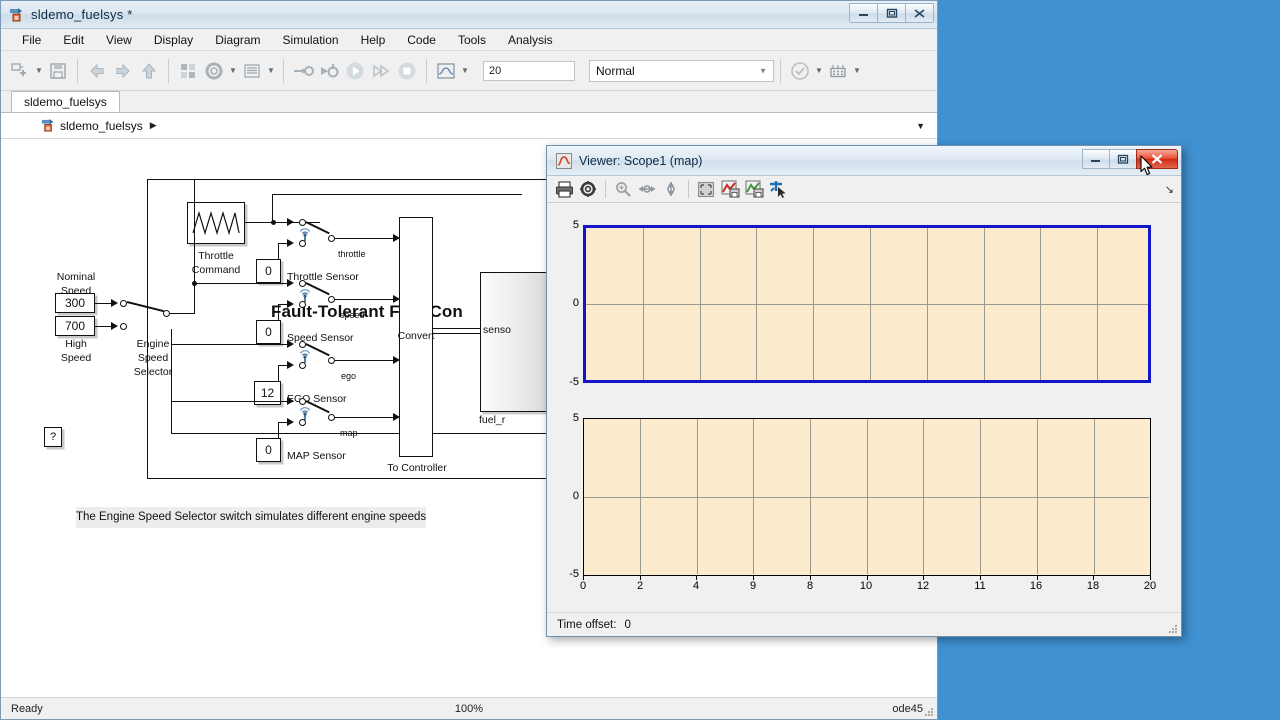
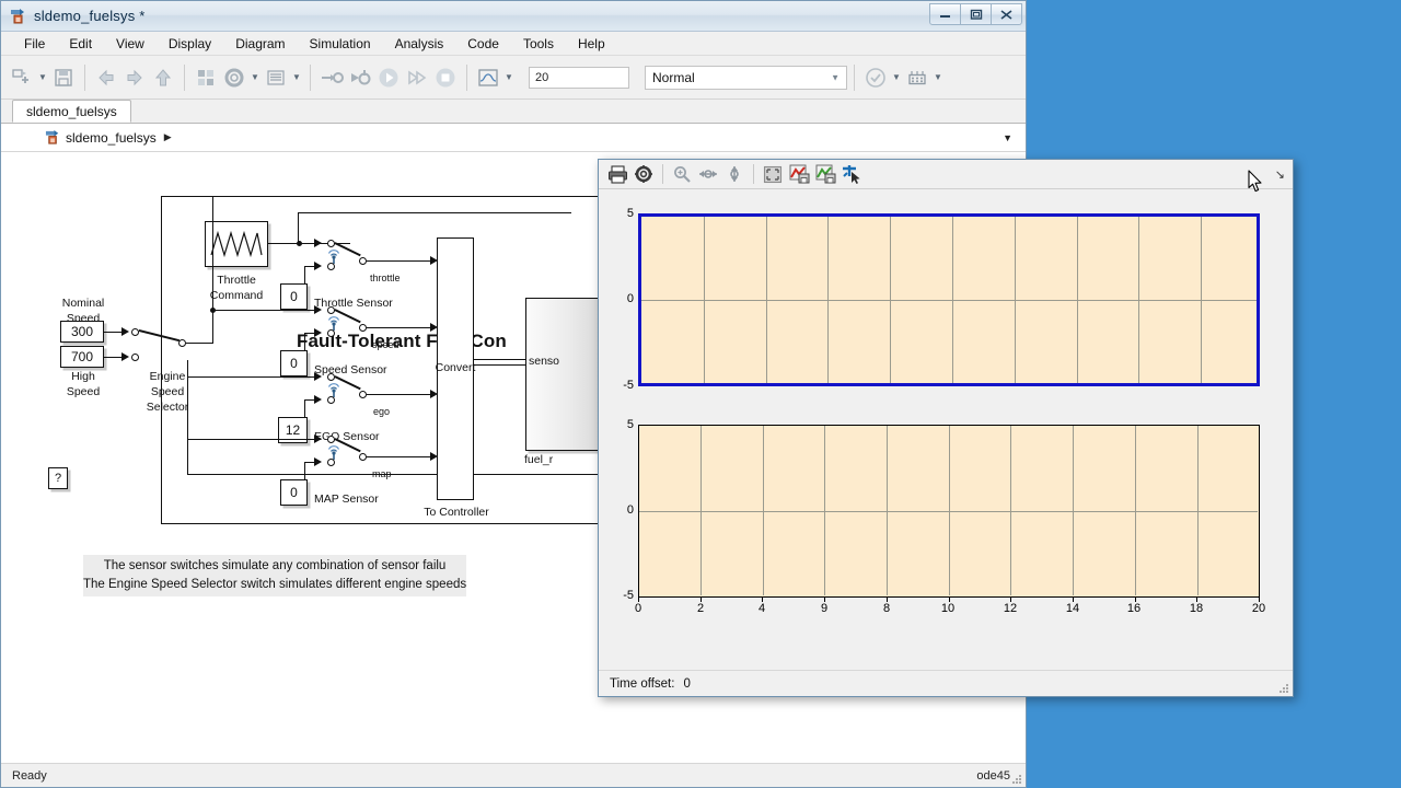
  sldemo_fuelsys *
  File
  Edit
  View
  Display
  Diagram
  Simulation
- Help
+ Analysis
  Code
  Tools
- Analysis
+ Help
  ▼
  ▼
  ▼
  ▼
  20
  Normal
  ▼
  ▼
  ▼
  sldemo_fuelsys
  sldemo_fuelsys
  ▶
  ▼
  Fault-Tolerant F Con
  Throttle
  Command
  Nominal
  Speed
  300
  700
  High
  Speed
  Engine
  Speed
  Selecto
  throttle
  0
  Throttle Sensor
  speed
  0
  Speed Sensor
  ego
  12
  EGO Sensor
  map
  0
  MAP Sensor
  Convert
  To Controller
  senso
  fuel_r
  ?
+ The sensor switches simulate any combination of sensor failu
  The Engine Speed Selector switch simulates different engine speeds
  Ready
- 100%
  ode45
- Viewer: Scope1 (map)
  ↘
  5
  0
  -5
  5
  0
  -5
  0
  2
  4
  9
  8
  10
  12
- 11
+ 14
  16
  18
  20
  Time offset:
  0
